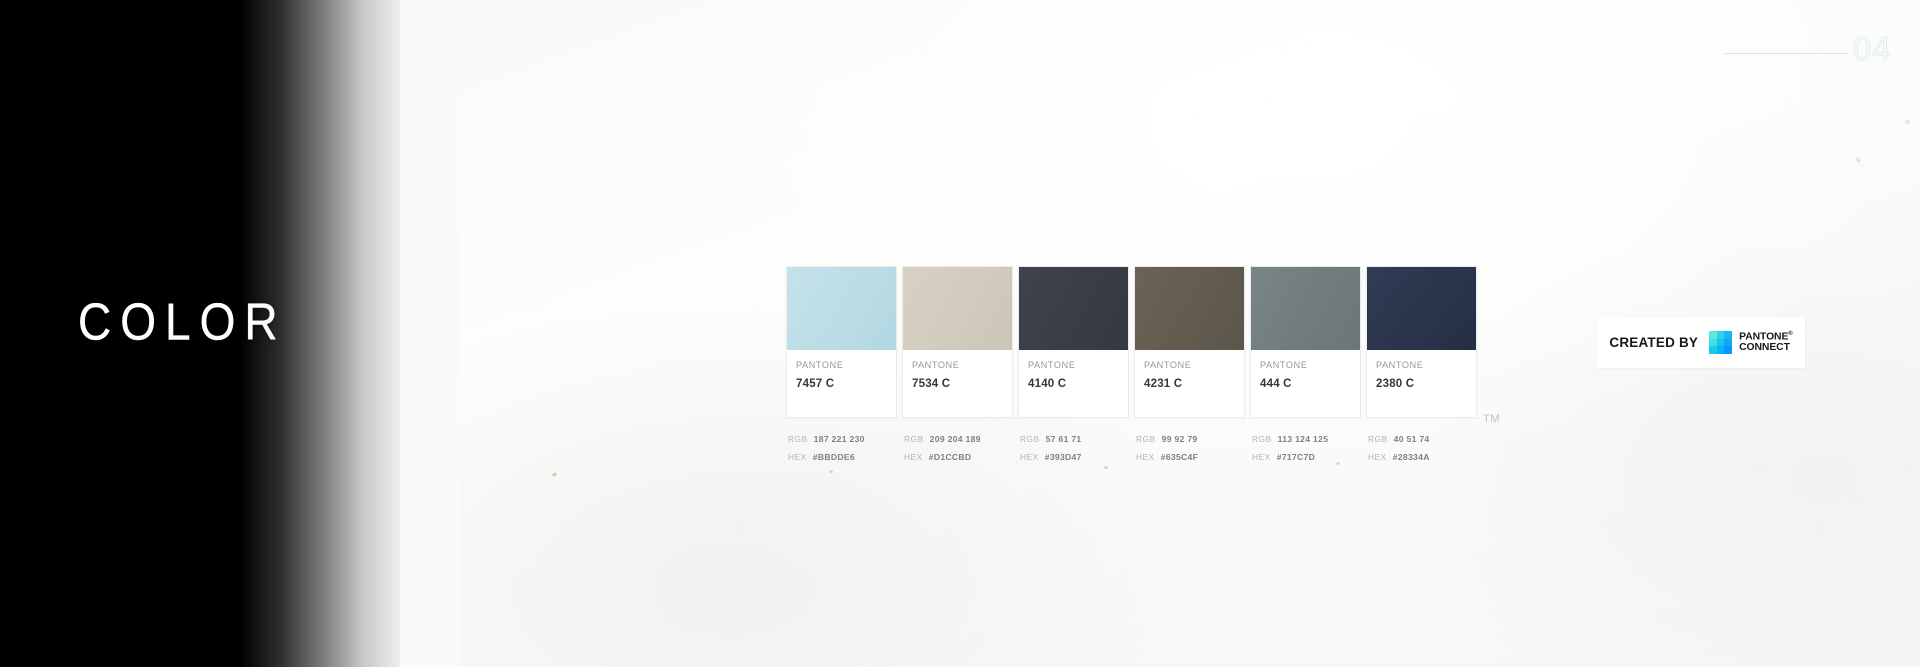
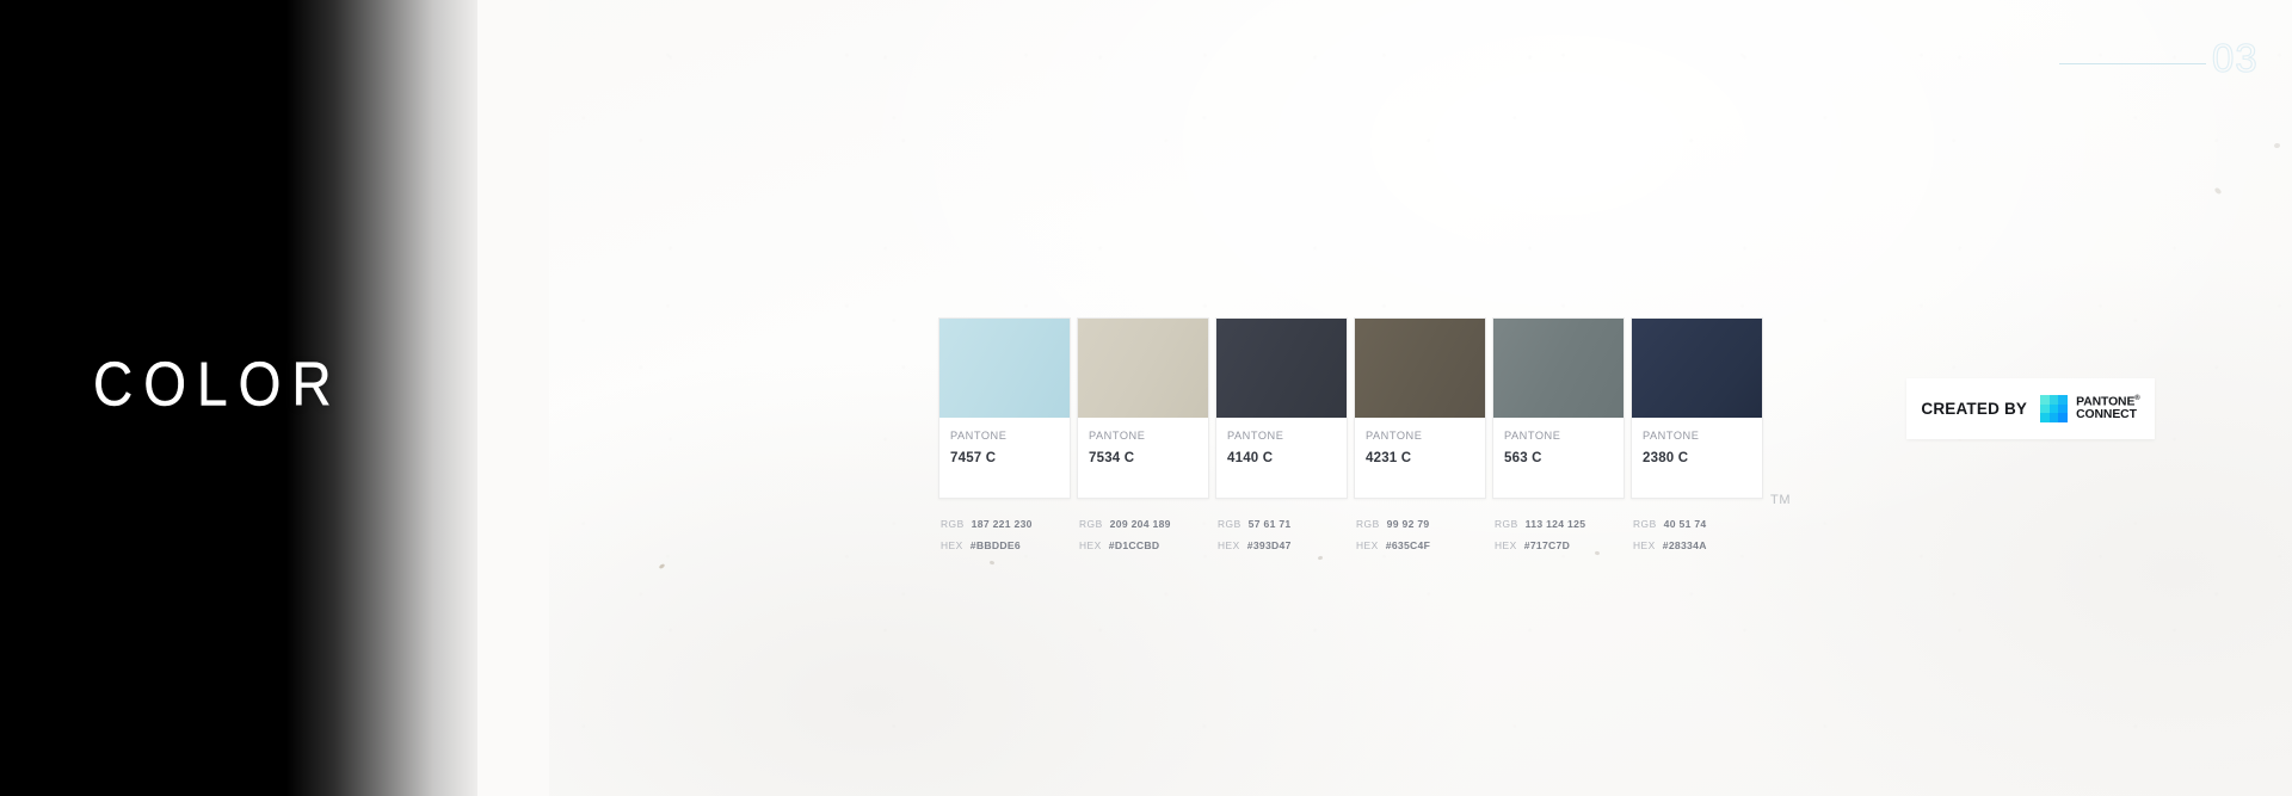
  COLOR
- 04
+ 03
  PANTONE
  7457 C
  RGB
  187 221 230
  HEX
  #BBDDE6
  PANTONE
  7534 C
  RGB
  209 204 189
  HEX
  #D1CCBD
  PANTONE
  4140 C
  RGB
  57 61 71
  HEX
  #393D47
  PANTONE
  4231 C
  RGB
  99 92 79
  HEX
  #635C4F
  PANTONE
- 444 C
+ 563 C
  RGB
  113 124 125
  HEX
  #717C7D
  PANTONE
  2380 C
  RGB
  40 51 74
  HEX
  #28334A
  TM
  CREATED BY
  PANTONE
  CONNECT
